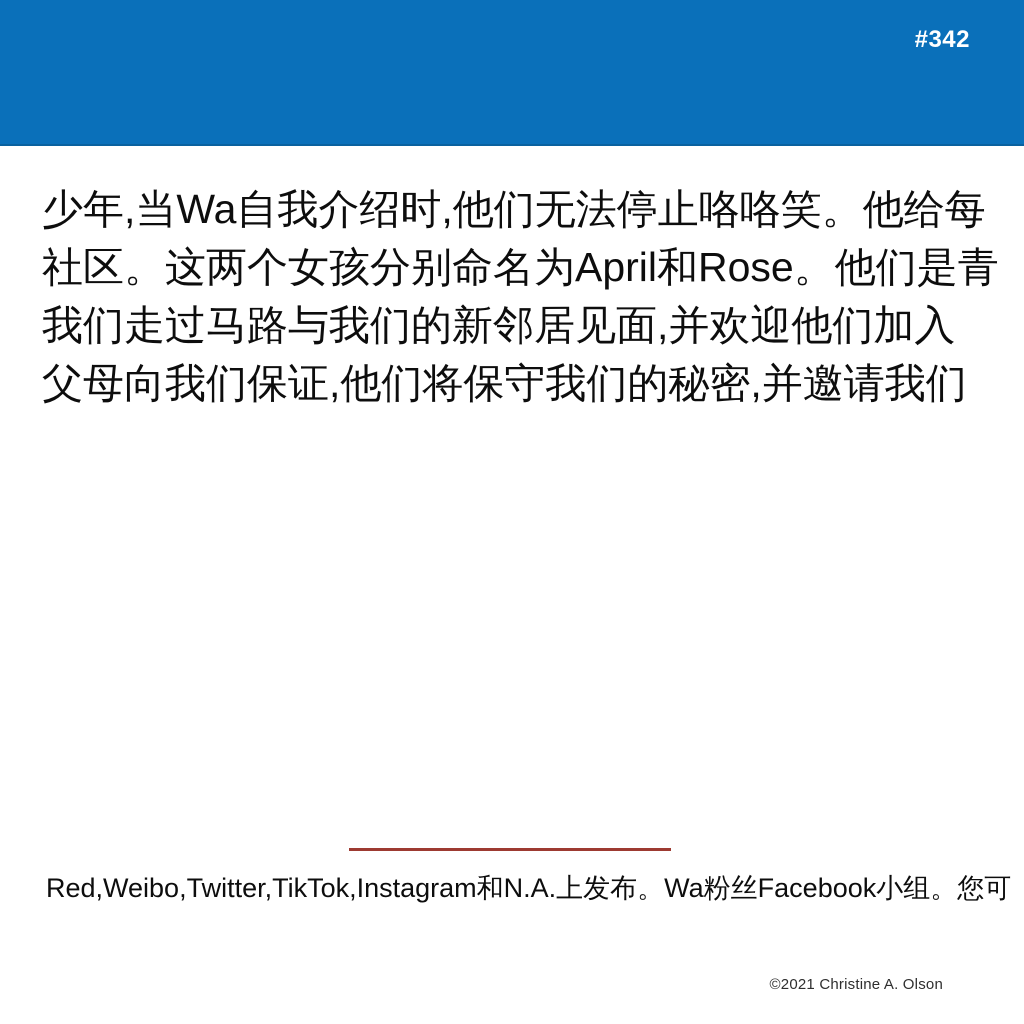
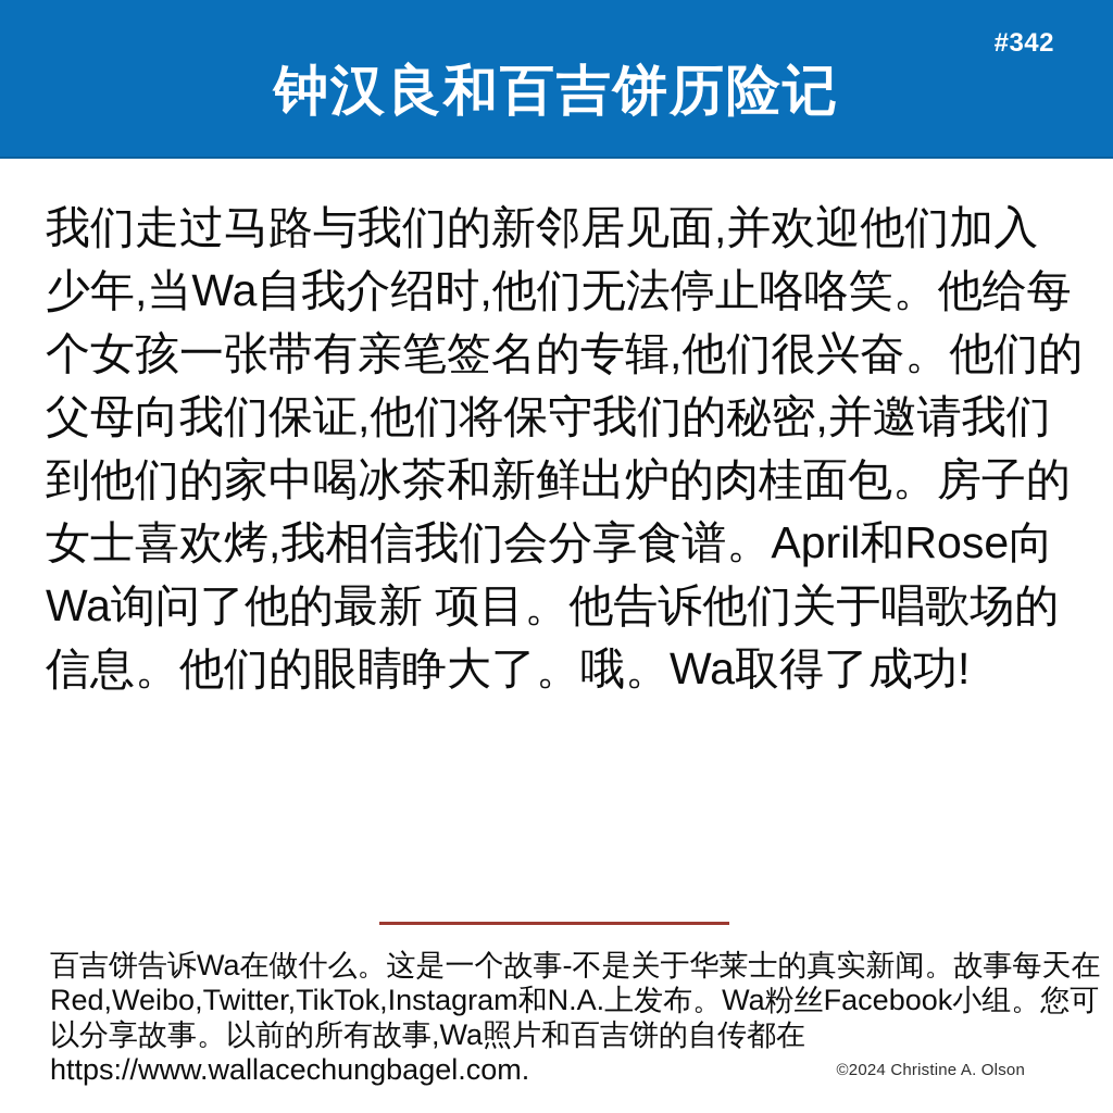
  #342
+ 钟汉良和百吉饼历险记
- 少年,当Wa自我介绍时,他们无法停止咯咯笑。他给每
+ 我们走过马路与我们的新邻居见面,并欢迎他们加入
- 社区。这两个女孩分别命名为April和Rose。他们是青
- 我们走过马路与我们的新邻居见面,并欢迎他们加入
+ 少年,当Wa自我介绍时,他们无法停止咯咯笑。他给每
+ 个女孩一张带有亲笔签名的专辑,他们很兴奋。他们的
  父母向我们保证,他们将保守我们的秘密,并邀请我们
+ 到他们的家中喝冰茶和新鲜出炉的肉桂面包。房子的
+ 女士喜欢烤,我相信我们会分享食谱。April和Rose向
+ Wa询问了他的最新 项目。他告诉他们关于唱歌场的
+ 信息。他们的眼睛睁大了。哦。Wa取得了成功!
+ 百吉饼告诉Wa在做什么。这是一个故事-不是关于华莱士的真实新闻。故事每天在
  Red,Weibo,Twitter,TikTok,Instagram和N.A.上发布。Wa粉丝Facebook小组。您可
+ 以分享故事。以前的所有故事,Wa照片和百吉饼的自传都在
+ https://www.wallacechungbagel.com.
- ©2021 Christine A. Olson
+ ©2024 Christine A. Olson
